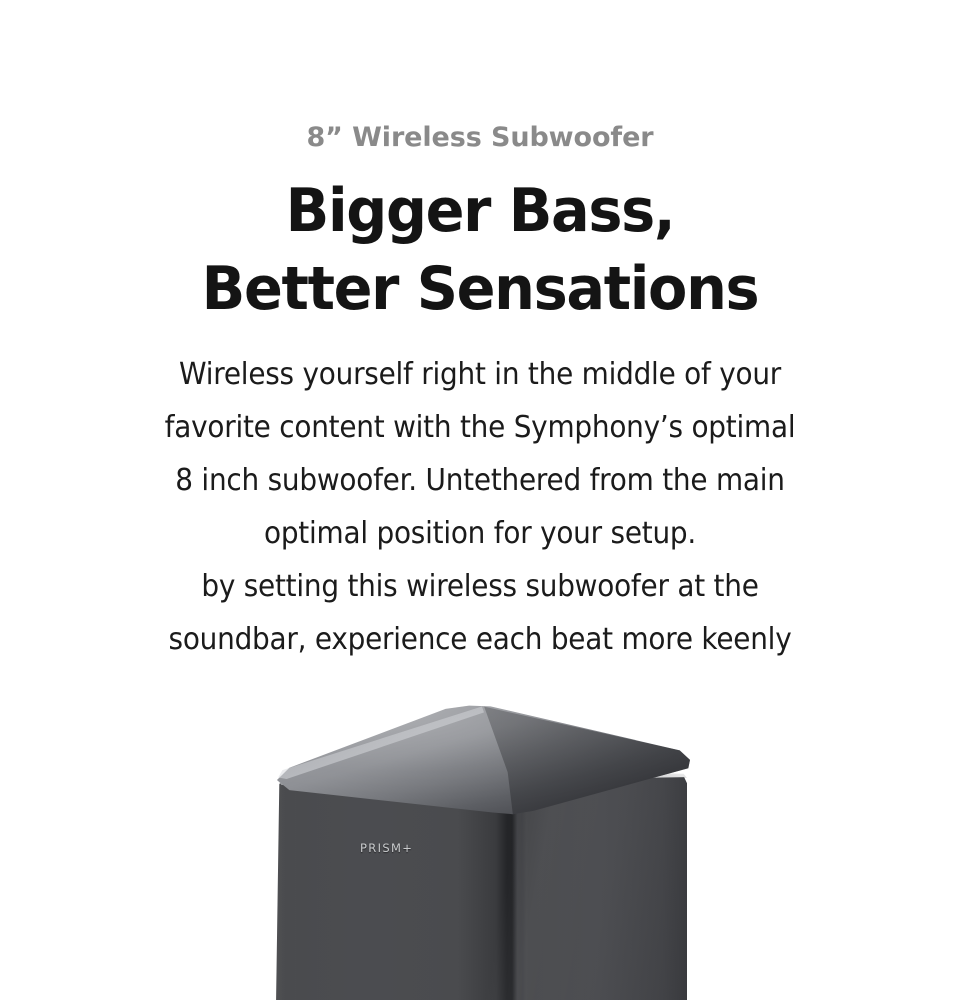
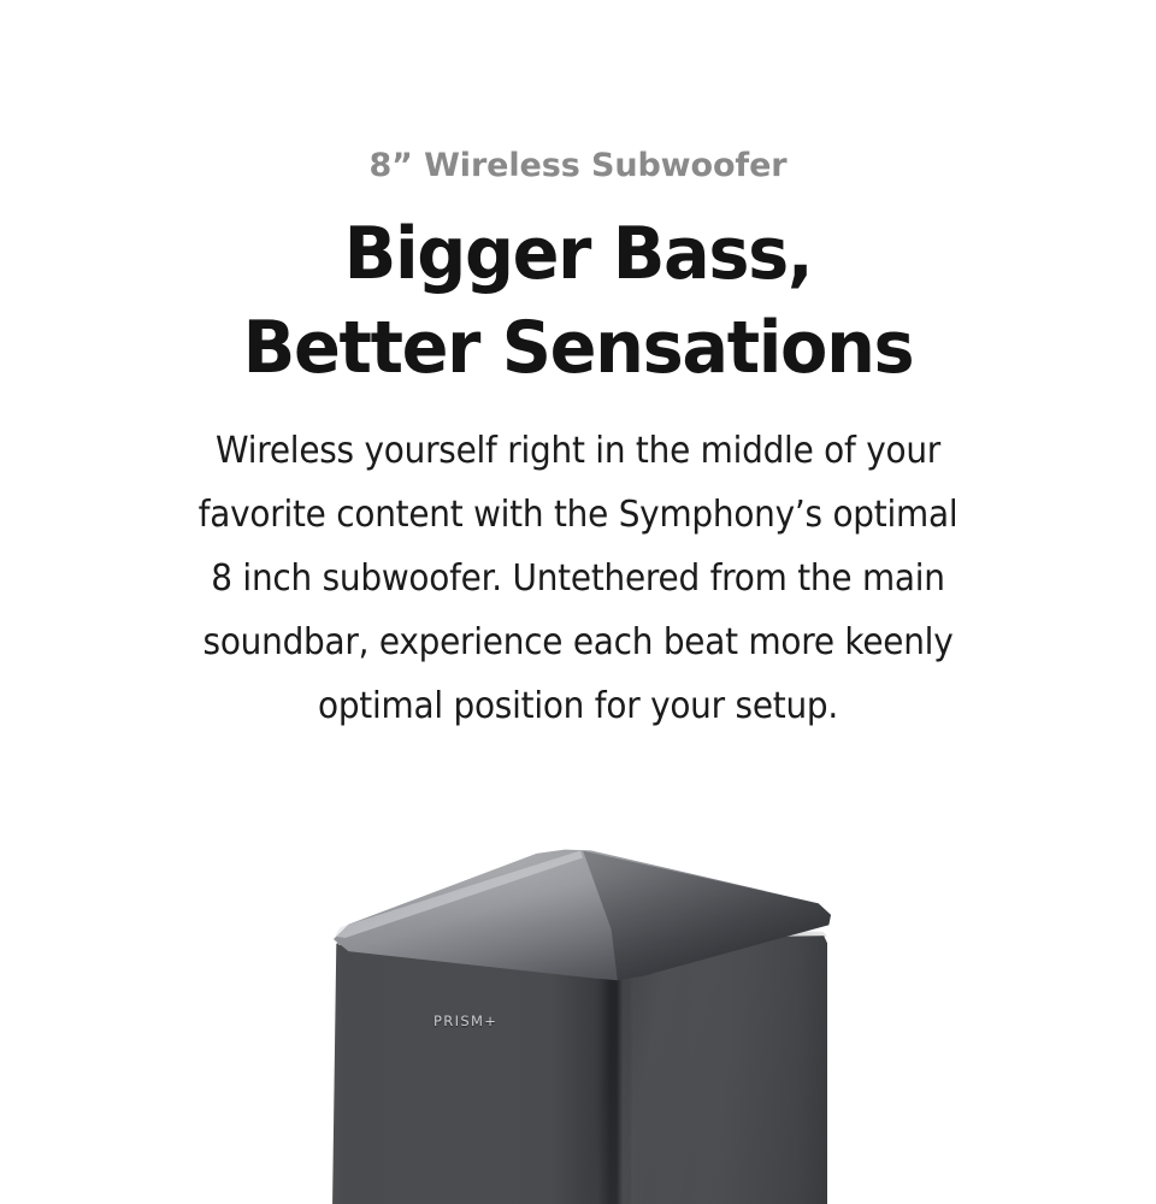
  8” Wireless Subwoofer
  Bigger Bass,
  Better Sensations
  Wireless yourself right in the middle of your
  favorite content with the Symphony’s optimal
  8 inch subwoofer. Untethered from the main
- optimal position for your setup.
+ soundbar, experience each beat more keenly
- by setting this wireless subwoofer at the
- soundbar, experience each beat more keenly
+ optimal position for your setup.
  PRISM+
